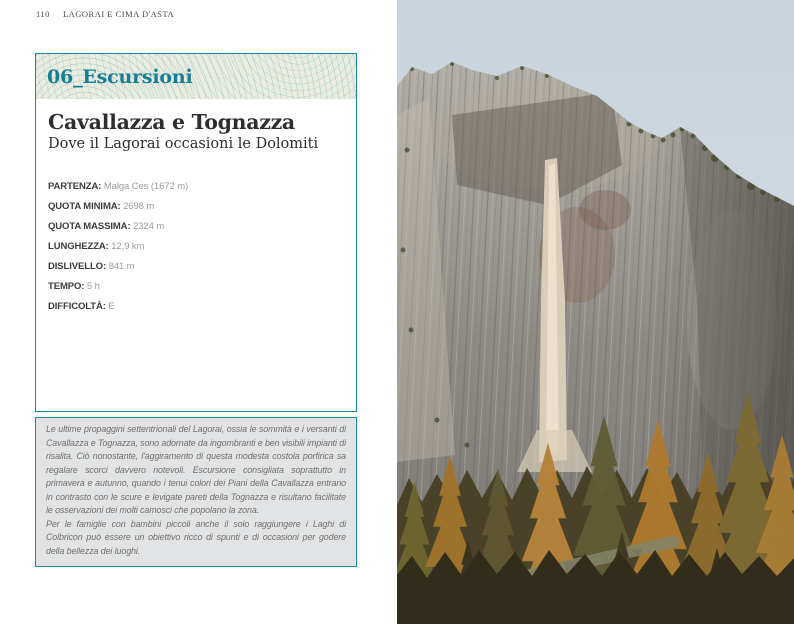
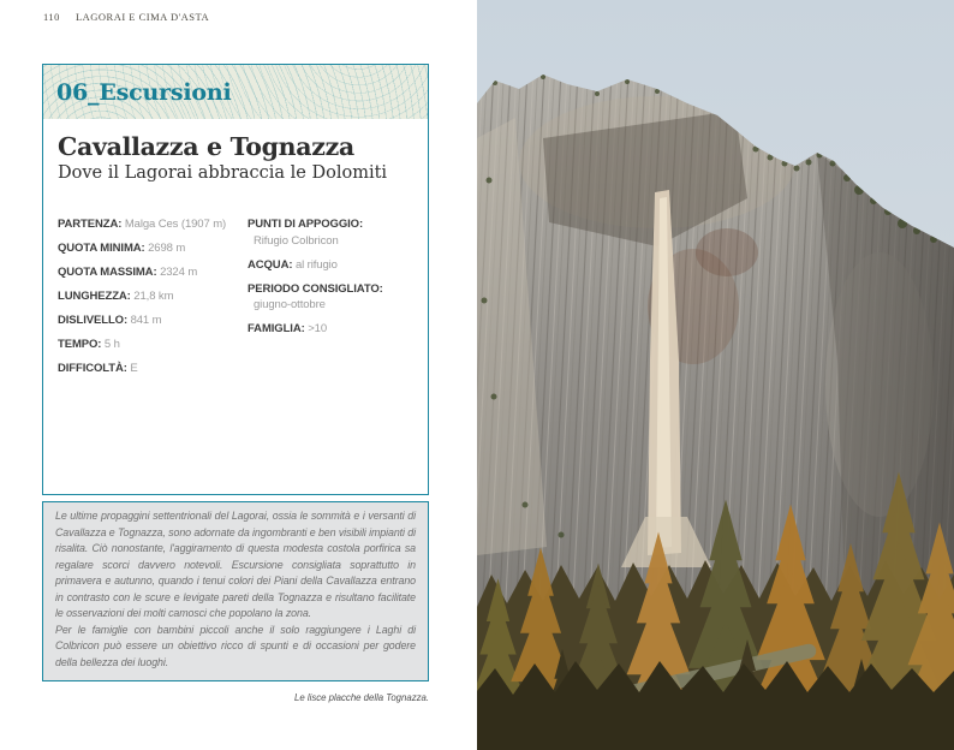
  110
  LAGORAI E CIMA D'ASTA
  06_Escursioni
  Cavallazza e Tognazza
- Dove il Lagorai occasioni le Dolomiti
+ Dove il Lagorai abbraccia le Dolomiti
- PARTENZA: Malga Ces (1672 m)
+ PARTENZA: Malga Ces (1907 m)
  QUOTA MINIMA: 2698 m
  QUOTA MASSIMA: 2324 m
- LUNGHEZZA: 12,9 km
+ LUNGHEZZA: 21,8 km
  DISLIVELLO: 841 m
  TEMPO: 5 h
  DIFFICOLTÀ: E
+ PUNTI DI APPOGGIO:
+ Rifugio Colbricon
+ ACQUA: al rifugio
+ PERIODO CONSIGLIATO:
+ giugno-ottobre
+ FAMIGLIA: >10
  Le ultime propaggini settentrionali del Lagorai, ossia le sommità e i versanti di Cavallazza e Tognazza, sono adornate da ingombranti e ben visibili impianti di risalita. Ciò nonostante, l'aggiramento di questa modesta costola porfirica sa regalare scorci davvero notevoli. Escursione consigliata soprattutto in primavera e autunno, quando i tenui colori dei Piani della Cavallazza entrano in contrasto con le scure e levigate pareti della Tognazza e risultano facilitate le osservazioni dei molti camosci che popolano la zona.
  Per le famiglie con bambini piccoli anche il solo raggiungere i Laghi di Colbricon può essere un obiettivo ricco di spunti e di occasioni per godere della bellezza dei luoghi.
+ Le lisce placche della Tognazza.
